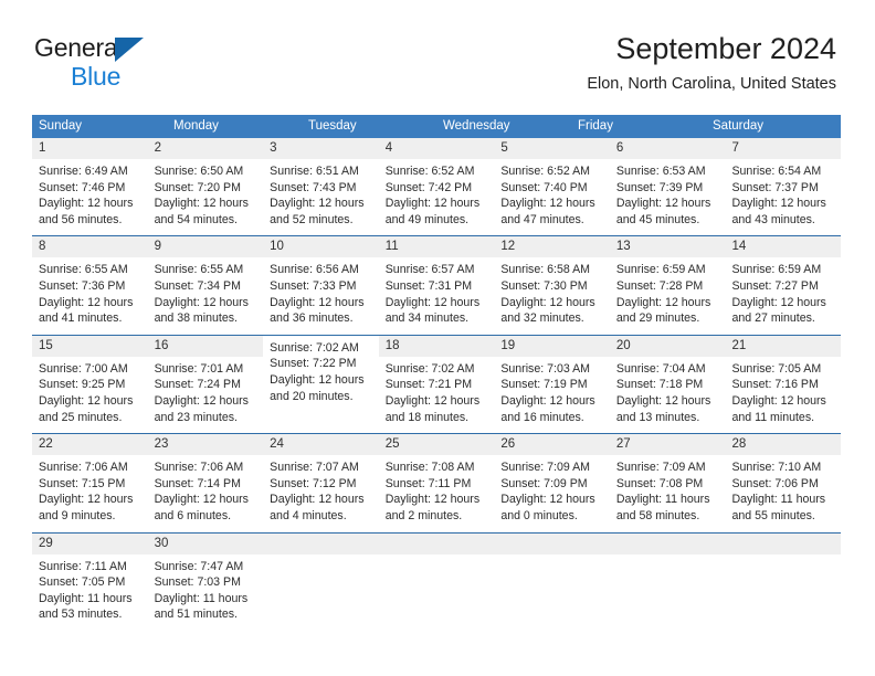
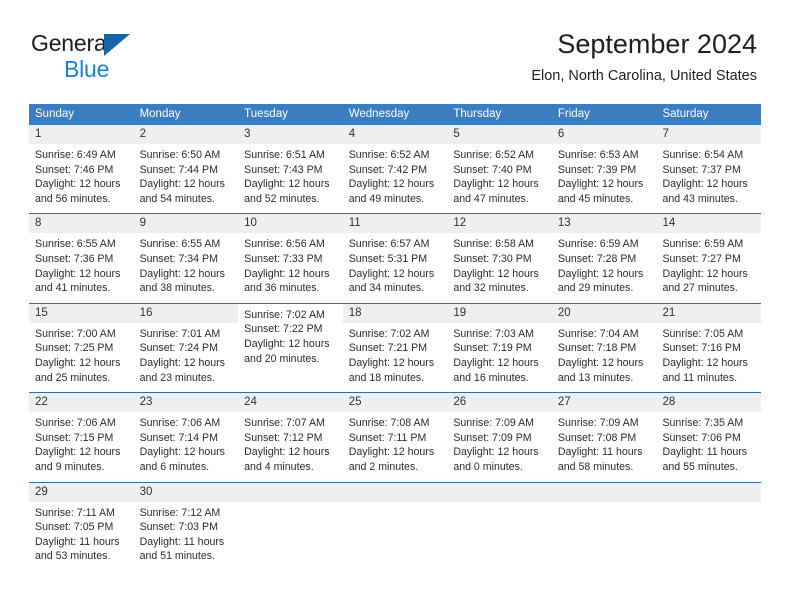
  General
  Blue
  September 2024
  Elon, North Carolina, United States
  Sunday
  Monday
  Tuesday
  Wednesday
+ Thursday
  Friday
  Saturday
  1
  Sunrise: 6:49 AM
  Sunset: 7:46 PM
  Daylight: 12 hours
  and 56 minutes.
  2
  Sunrise: 6:50 AM
- Sunset: 7:20 PM
+ Sunset: 7:44 PM
  Daylight: 12 hours
  and 54 minutes.
  3
  Sunrise: 6:51 AM
  Sunset: 7:43 PM
  Daylight: 12 hours
  and 52 minutes.
  4
  Sunrise: 6:52 AM
  Sunset: 7:42 PM
  Daylight: 12 hours
  and 49 minutes.
  5
  Sunrise: 6:52 AM
  Sunset: 7:40 PM
  Daylight: 12 hours
  and 47 minutes.
  6
  Sunrise: 6:53 AM
  Sunset: 7:39 PM
  Daylight: 12 hours
  and 45 minutes.
  7
  Sunrise: 6:54 AM
  Sunset: 7:37 PM
  Daylight: 12 hours
  and 43 minutes.
  8
  Sunrise: 6:55 AM
  Sunset: 7:36 PM
  Daylight: 12 hours
  and 41 minutes.
  9
  Sunrise: 6:55 AM
  Sunset: 7:34 PM
  Daylight: 12 hours
  and 38 minutes.
  10
  Sunrise: 6:56 AM
  Sunset: 7:33 PM
  Daylight: 12 hours
  and 36 minutes.
  11
  Sunrise: 6:57 AM
- Sunset: 7:31 PM
+ Sunset: 5:31 PM
  Daylight: 12 hours
  and 34 minutes.
  12
  Sunrise: 6:58 AM
  Sunset: 7:30 PM
  Daylight: 12 hours
  and 32 minutes.
  13
  Sunrise: 6:59 AM
  Sunset: 7:28 PM
  Daylight: 12 hours
  and 29 minutes.
  14
  Sunrise: 6:59 AM
  Sunset: 7:27 PM
  Daylight: 12 hours
  and 27 minutes.
  15
  Sunrise: 7:00 AM
- Sunset: 9:25 PM
+ Sunset: 7:25 PM
  Daylight: 12 hours
  and 25 minutes.
  16
  Sunrise: 7:01 AM
  Sunset: 7:24 PM
  Daylight: 12 hours
  and 23 minutes.
  Sunrise: 7:02 AM
  Sunset: 7:22 PM
  Daylight: 12 hours
  and 20 minutes.
  18
  Sunrise: 7:02 AM
  Sunset: 7:21 PM
  Daylight: 12 hours
  and 18 minutes.
  19
  Sunrise: 7:03 AM
  Sunset: 7:19 PM
  Daylight: 12 hours
  and 16 minutes.
  20
  Sunrise: 7:04 AM
  Sunset: 7:18 PM
  Daylight: 12 hours
  and 13 minutes.
  21
  Sunrise: 7:05 AM
  Sunset: 7:16 PM
  Daylight: 12 hours
  and 11 minutes.
  22
  Sunrise: 7:06 AM
  Sunset: 7:15 PM
  Daylight: 12 hours
  and 9 minutes.
  23
  Sunrise: 7:06 AM
  Sunset: 7:14 PM
  Daylight: 12 hours
  and 6 minutes.
  24
  Sunrise: 7:07 AM
  Sunset: 7:12 PM
  Daylight: 12 hours
  and 4 minutes.
  25
  Sunrise: 7:08 AM
  Sunset: 7:11 PM
  Daylight: 12 hours
  and 2 minutes.
  26
  Sunrise: 7:09 AM
  Sunset: 7:09 PM
  Daylight: 12 hours
  and 0 minutes.
  27
  Sunrise: 7:09 AM
  Sunset: 7:08 PM
  Daylight: 11 hours
  and 58 minutes.
  28
- Sunrise: 7:10 AM
+ Sunrise: 7:35 AM
  Sunset: 7:06 PM
  Daylight: 11 hours
  and 55 minutes.
  29
  Sunrise: 7:11 AM
  Sunset: 7:05 PM
  Daylight: 11 hours
  and 53 minutes.
  30
- Sunrise: 7:47 AM
+ Sunrise: 7:12 AM
  Sunset: 7:03 PM
  Daylight: 11 hours
  and 51 minutes.
